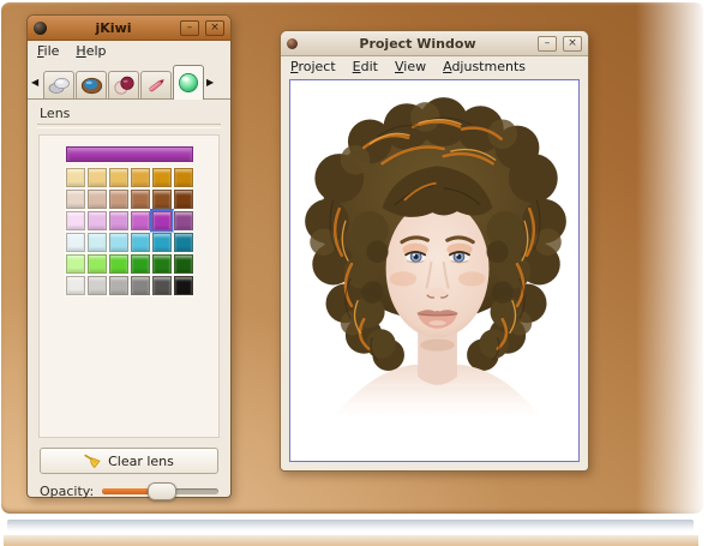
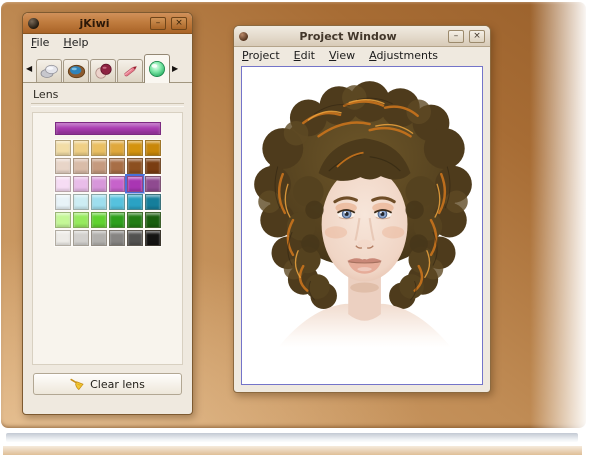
  jKiwi
  –
  ×
  File
  Help
  ◀
  ▶
  Lens
  Clear lens
- Opacity:
  Project Window
  –
  ×
  Project
  Edit
  View
  Adjustments
